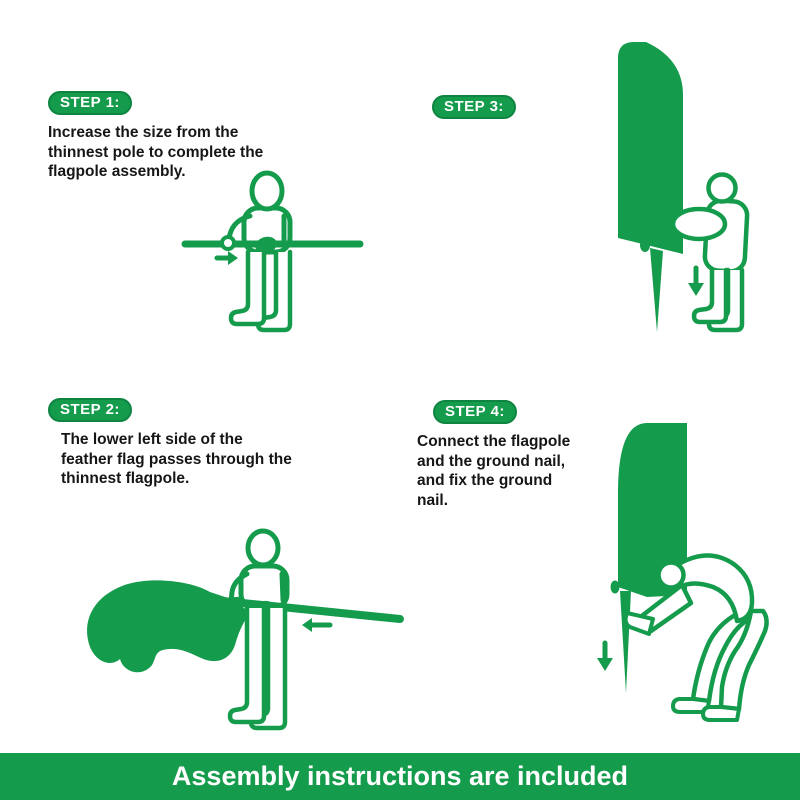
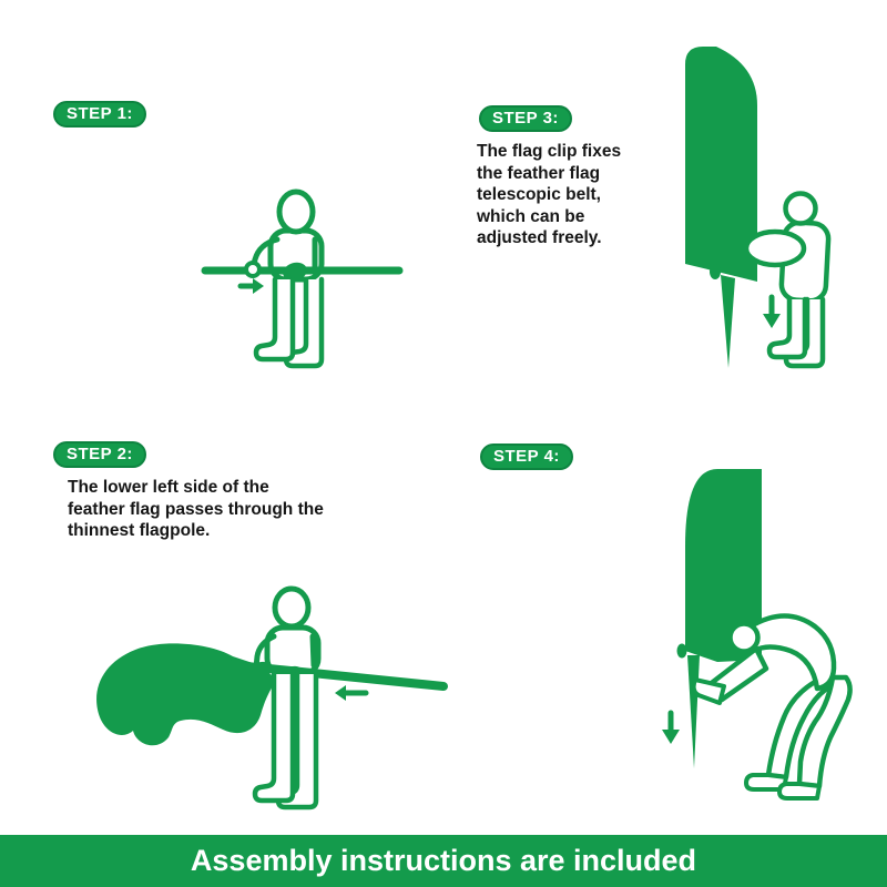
  STEP 1:
- Increase the size from the
- thinnest pole to complete the
- flagpole assembly.
  STEP 2:
  The lower left side of the
  feather flag passes through the
  thinnest flagpole.
  STEP 3:
+ The flag clip fixes
+ the feather flag
+ telescopic belt,
+ which can be
+ adjusted freely.
  STEP 4:
- Connect the flagpole
- and the ground nail,
- and fix the ground
- nail.
  Assembly instructions are included
